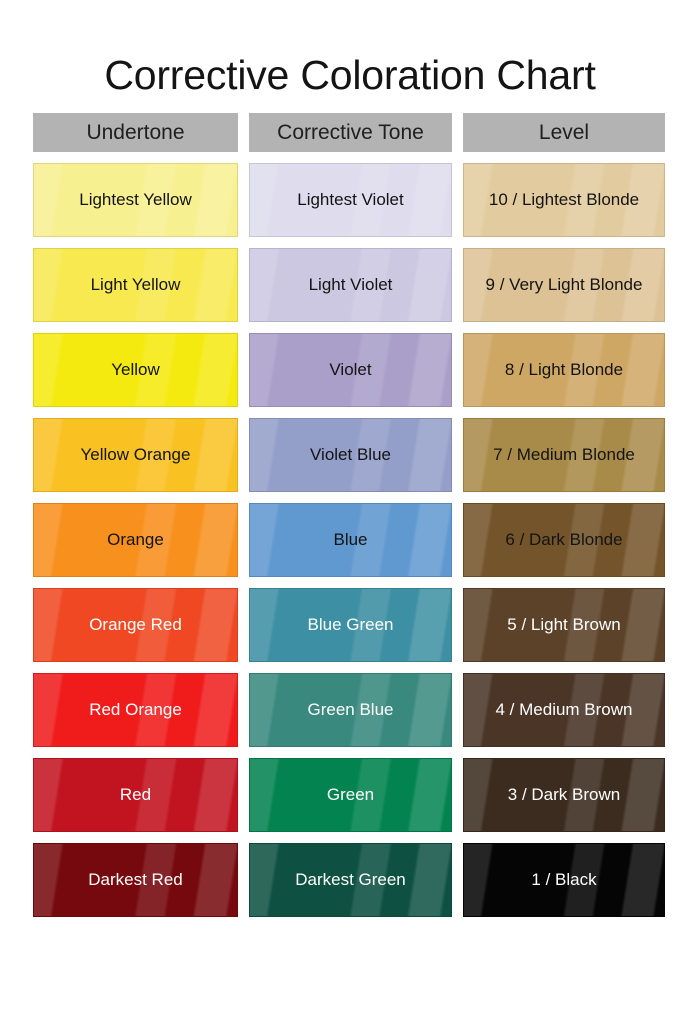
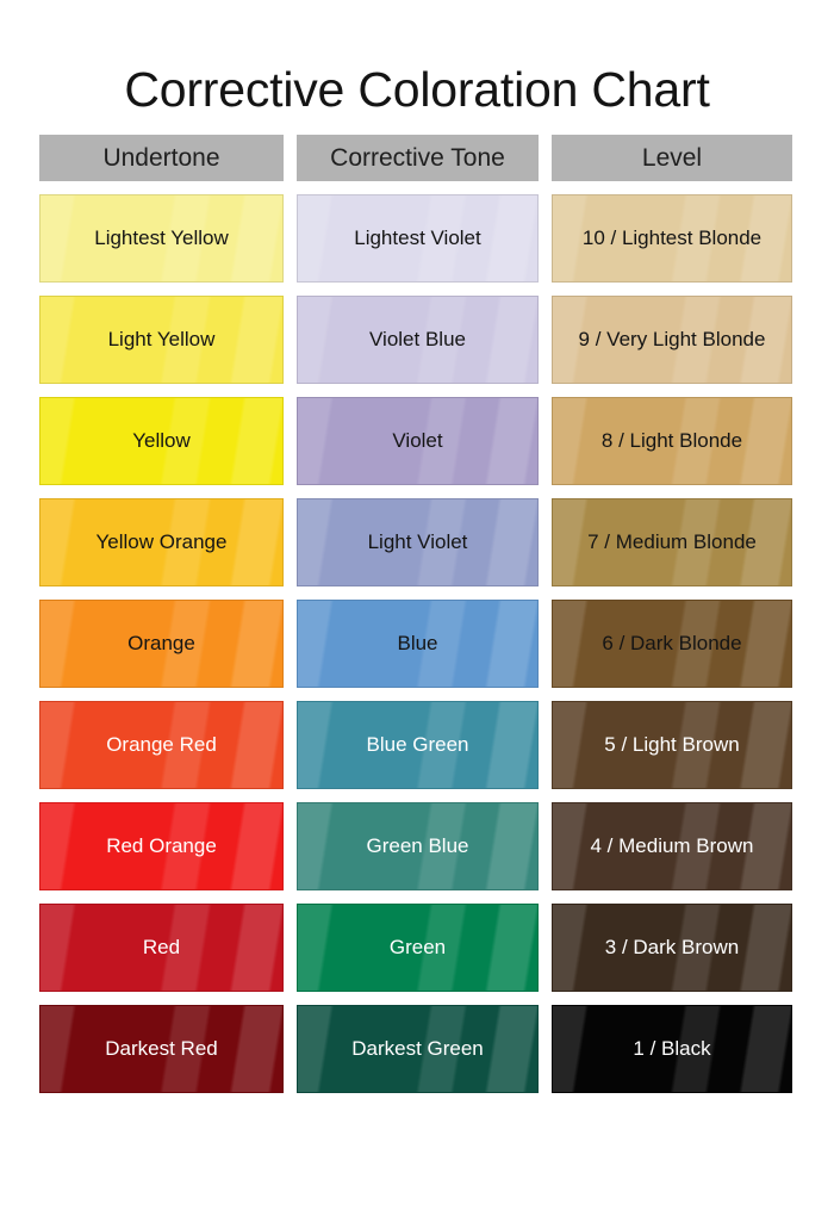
  Corrective Coloration Chart
  Undertone
  Corrective Tone
  Level
  Lightest Yellow
  Lightest Violet
  10 / Lightest Blonde
  Light Yellow
- Light Violet
+ Violet Blue
  9 / Very Light Blonde
  Yellow
  Violet
  8 / Light Blonde
  Yellow Orange
- Violet Blue
+ Light Violet
  7 / Medium Blonde
  Orange
  Blue
  6 / Dark Blonde
  Orange Red
  Blue Green
  5 / Light Brown
  Red Orange
  Green Blue
  4 / Medium Brown
  Red
  Green
  3 / Dark Brown
  Darkest Red
  Darkest Green
  1 / Black
